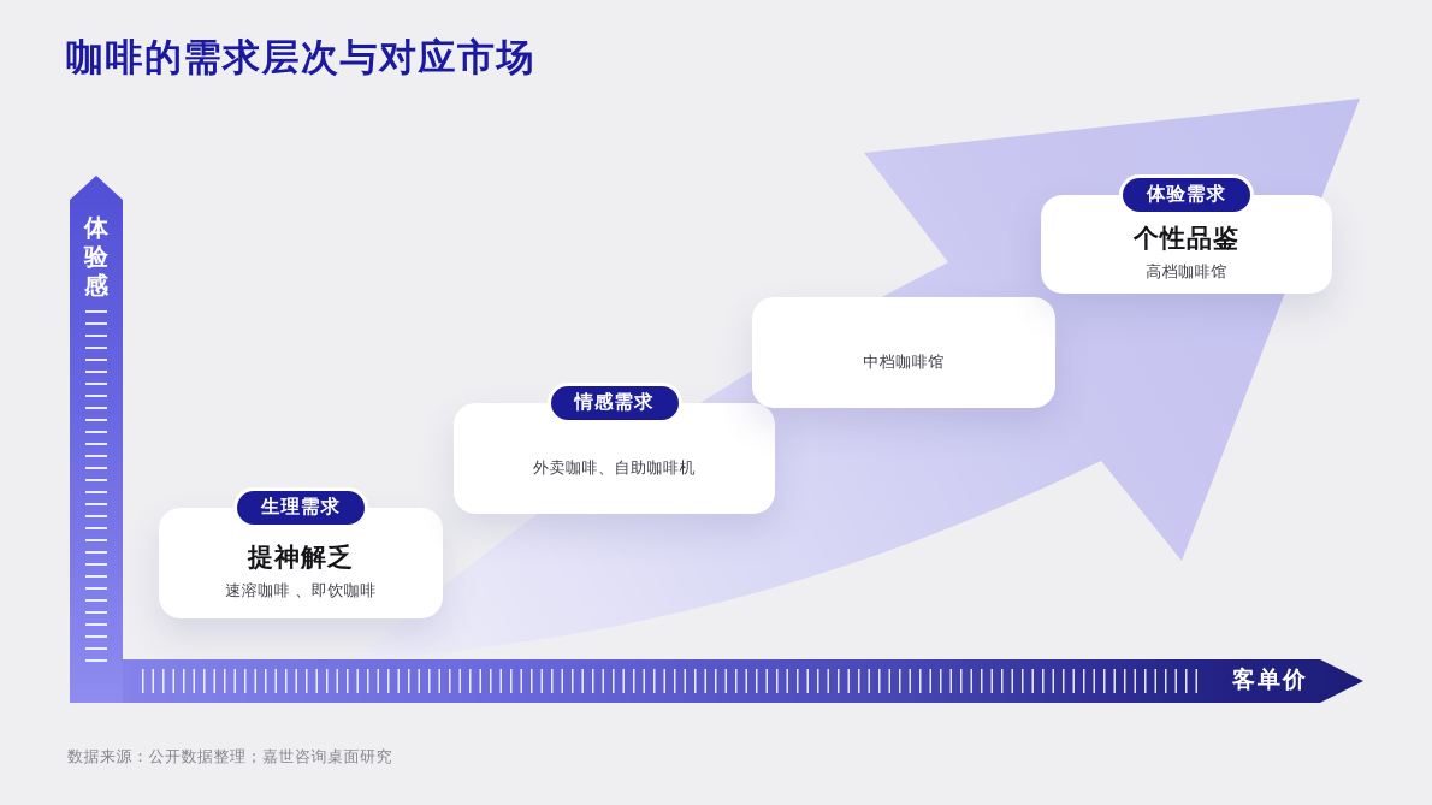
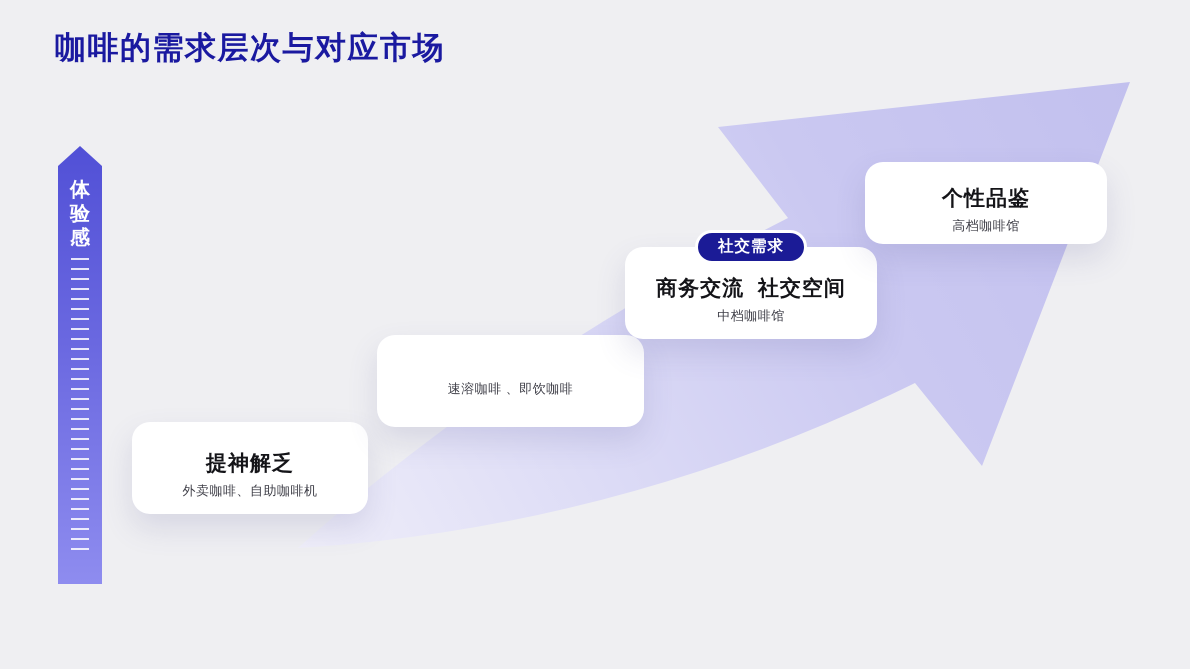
  咖啡的需求层次与对应市场
  体验感
- 客单价
- 生理需求
  提神解乏
- 速溶咖啡 、即饮咖啡
+ 外卖咖啡、自助咖啡机
- 情感需求
- 外卖咖啡、自助咖啡机
+ 速溶咖啡 、即饮咖啡
+ 社交需求
+ 商务交流 社交空间
  中档咖啡馆
- 体验需求
  个性品鉴
  高档咖啡馆
- 数据来源：公开数据整理；嘉世咨询桌面研究
